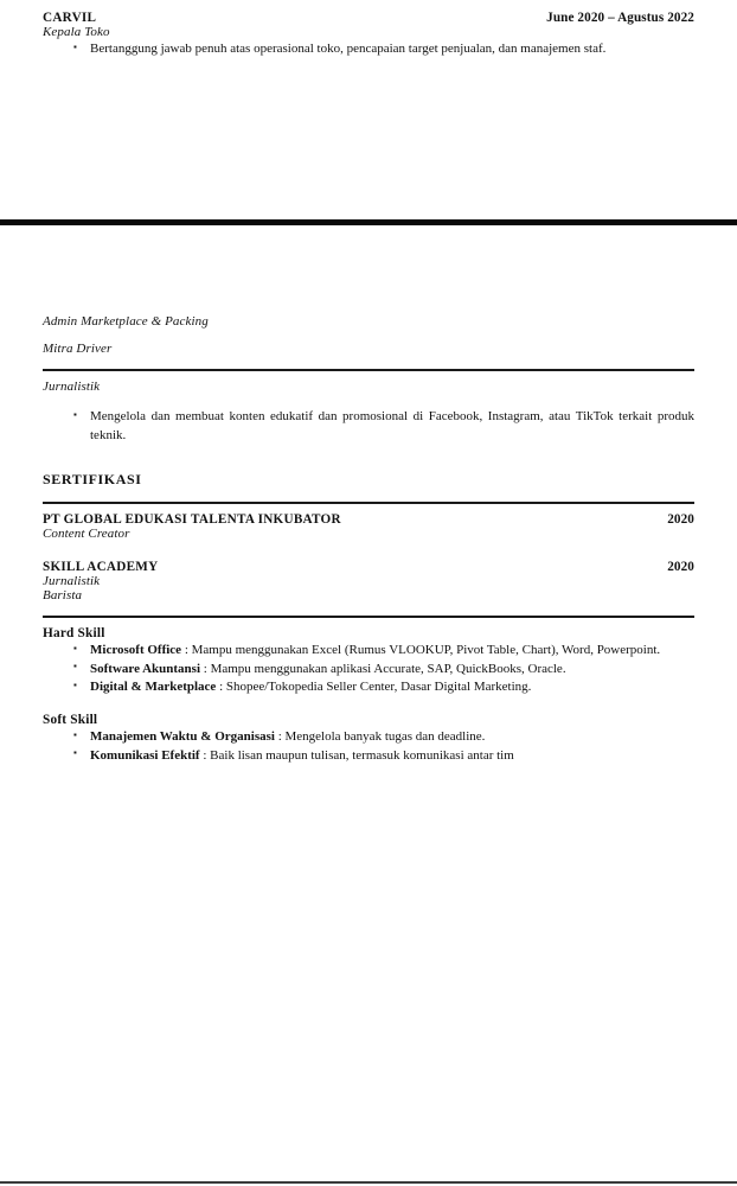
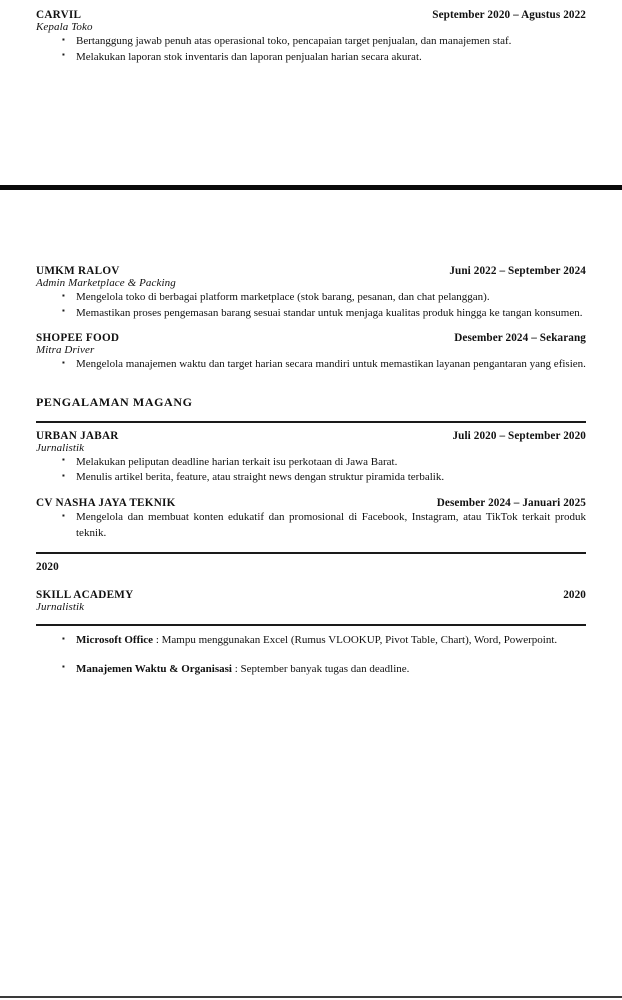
  CARVIL
- June 2020 – Agustus 2022
+ September 2020 – Agustus 2022
  Kepala Toko
  Bertanggung jawab penuh atas operasional toko, pencapaian target penjualan, dan manajemen staf.
+ Melakukan laporan stok inventaris dan laporan penjualan harian secara akurat.
+ UMKM RALOV
+ Juni 2022 – September 2024
  Admin Marketplace & Packing
+ Mengelola toko di berbagai platform marketplace (stok barang, pesanan, dan chat pelanggan).
+ Memastikan proses pengemasan barang sesuai standar untuk menjaga kualitas produk hingga ke tangan konsumen.
+ SHOPEE FOOD
+ Desember 2024 – Sekarang
  Mitra Driver
+ Mengelola manajemen waktu dan target harian secara mandiri untuk memastikan layanan pengantaran yang efisien.
+ PENGALAMAN MAGANG
+ URBAN JABAR
+ Juli 2020 – September 2020
  Jurnalistik
+ Melakukan peliputan deadline harian terkait isu perkotaan di Jawa Barat.
+ Menulis artikel berita, feature, atau straight news dengan struktur piramida terbalik.
+ CV NASHA JAYA TEKNIK
+ Desember 2024 – Januari 2025
  Mengelola dan membuat konten edukatif dan promosional di Facebook, Instagram, atau TikTok terkait produk teknik.
- SERTIFIKASI
- PT GLOBAL EDUKASI TALENTA INKUBATOR
  2020
- Content Creator
  SKILL ACADEMY
  2020
  Jurnalistik
- Barista
- Hard Skill
  Microsoft Office : Mampu menggunakan Excel (Rumus VLOOKUP, Pivot Table, Chart), Word, Powerpoint.
- Software Akuntansi : Mampu menggunakan aplikasi Accurate, SAP, QuickBooks, Oracle.
- Digital & Marketplace : Shopee/Tokopedia Seller Center, Dasar Digital Marketing.
- Soft Skill
- Manajemen Waktu & Organisasi : Mengelola banyak tugas dan deadline.
+ Manajemen Waktu & Organisasi : September banyak tugas dan deadline.
- Komunikasi Efektif : Baik lisan maupun tulisan, termasuk komunikasi antar tim
